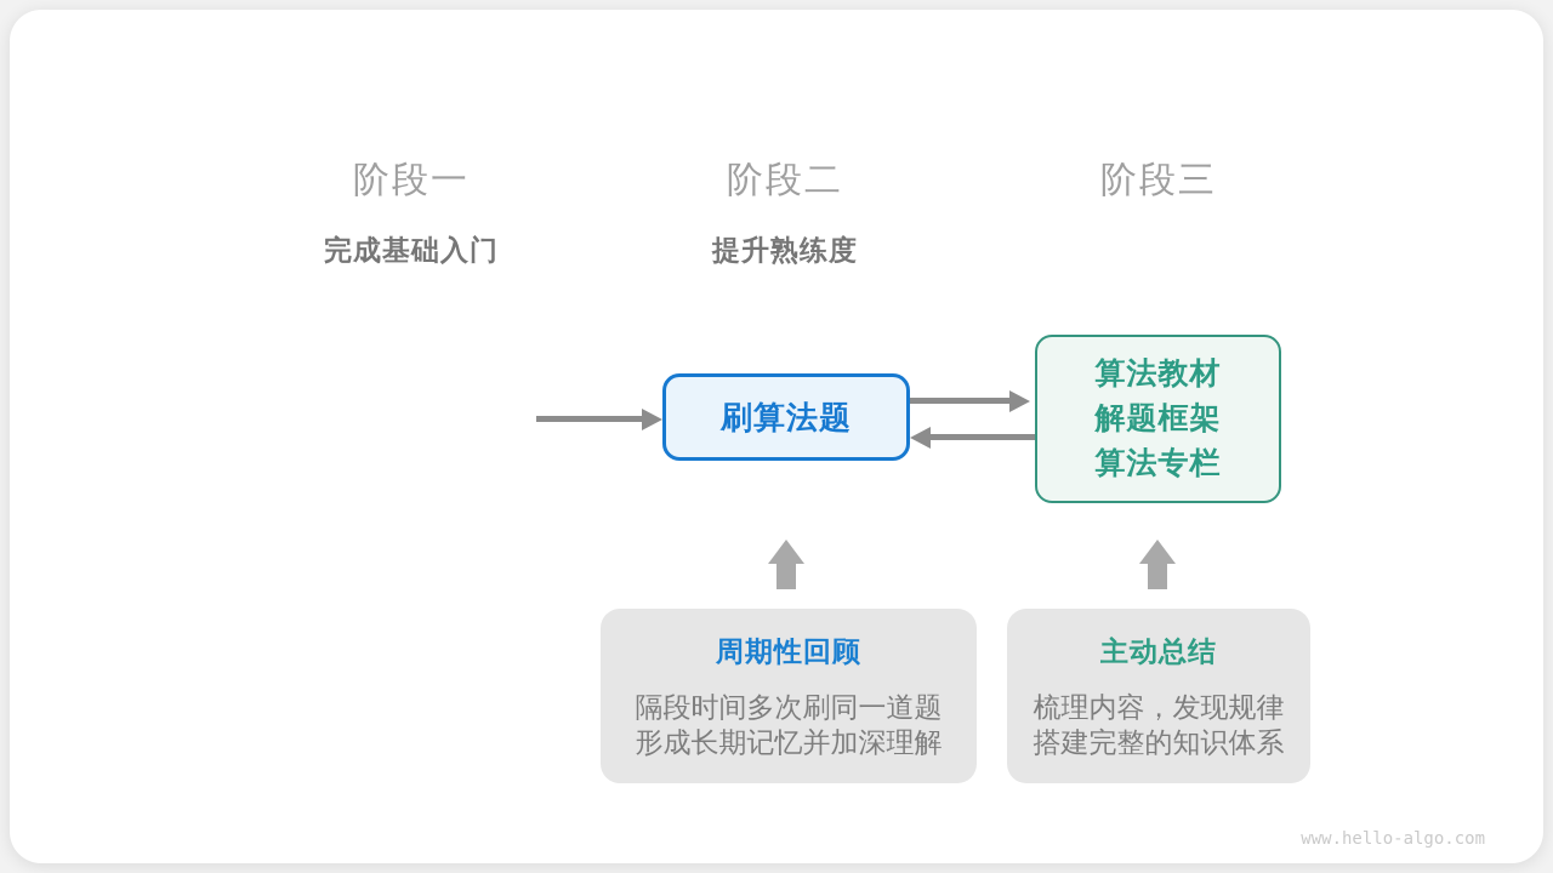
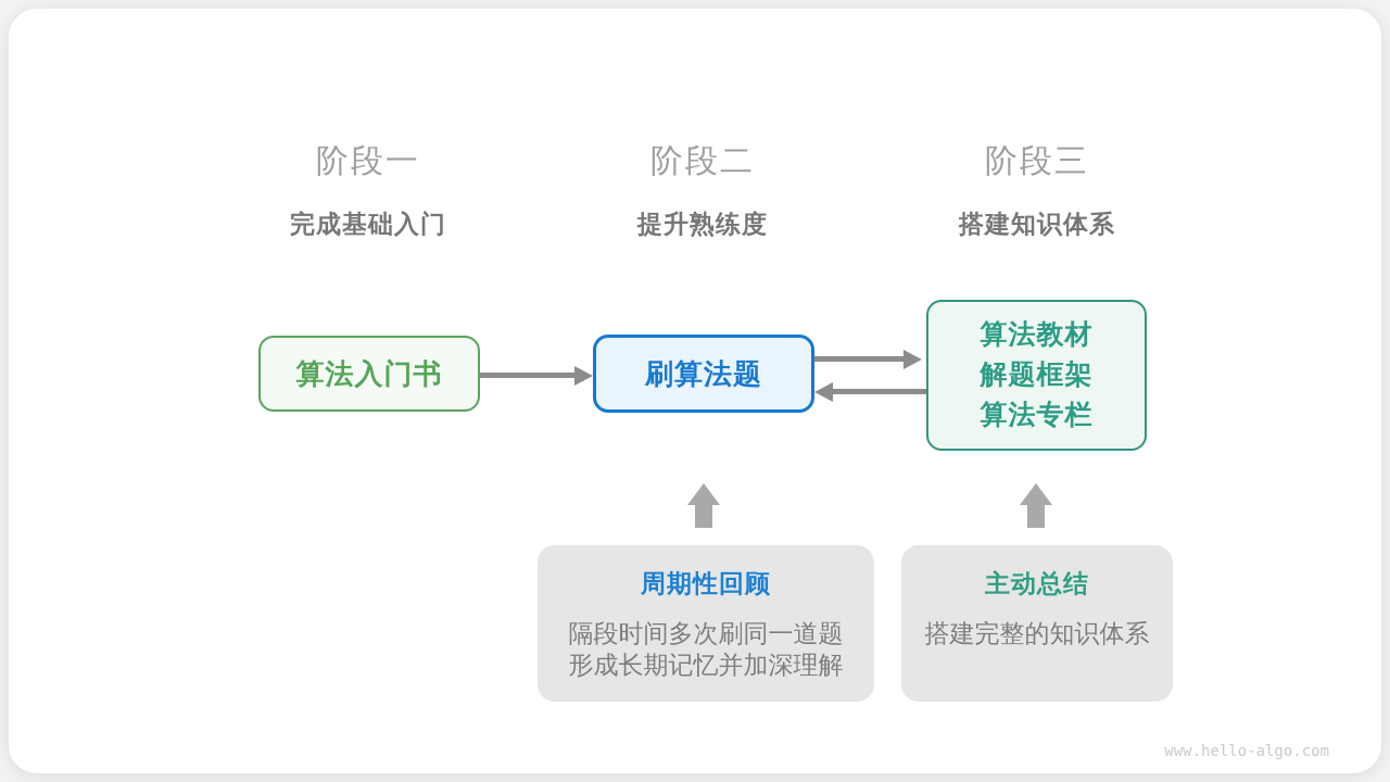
  阶段一
  完成基础入门
  阶段二
  提升熟练度
  阶段三
+ 搭建知识体系
+ 算法入门书
  刷算法题
  算法教材
  解题框架
  算法专栏
  周期性回顾
  隔段时间多次刷同一道题
  形成长期记忆并加深理解
  主动总结
- 梳理内容，发现规律
  搭建完整的知识体系
  www.hello-algo.com
